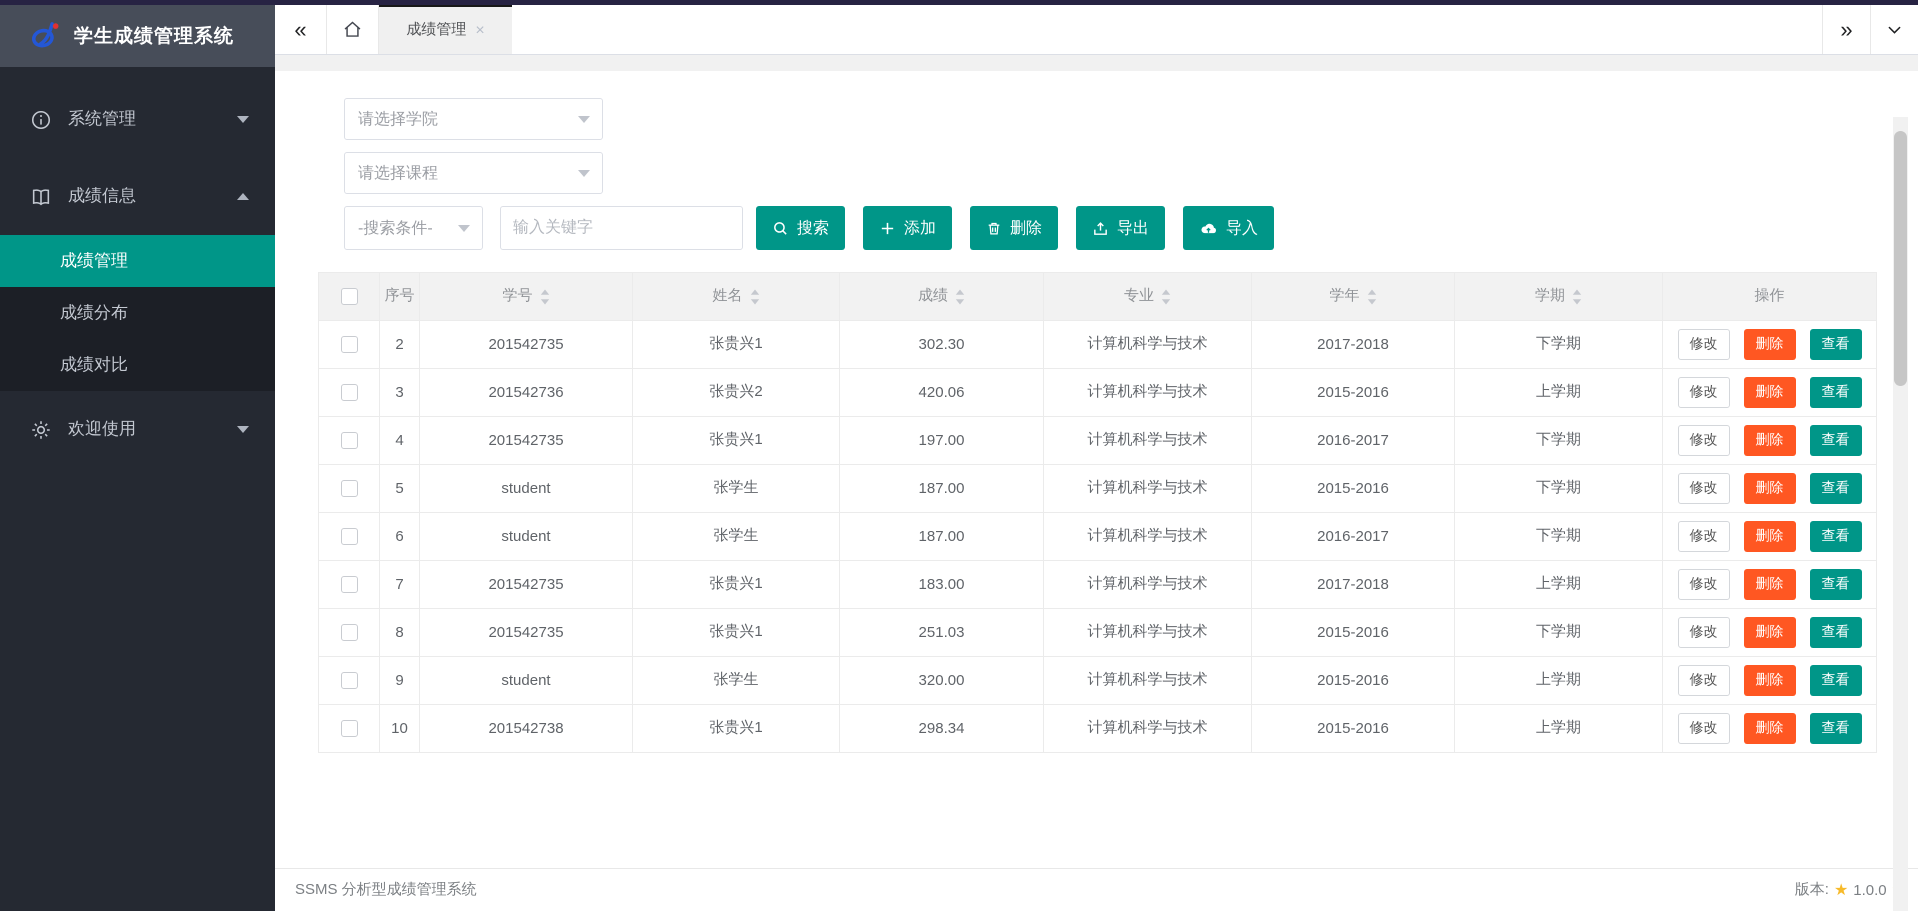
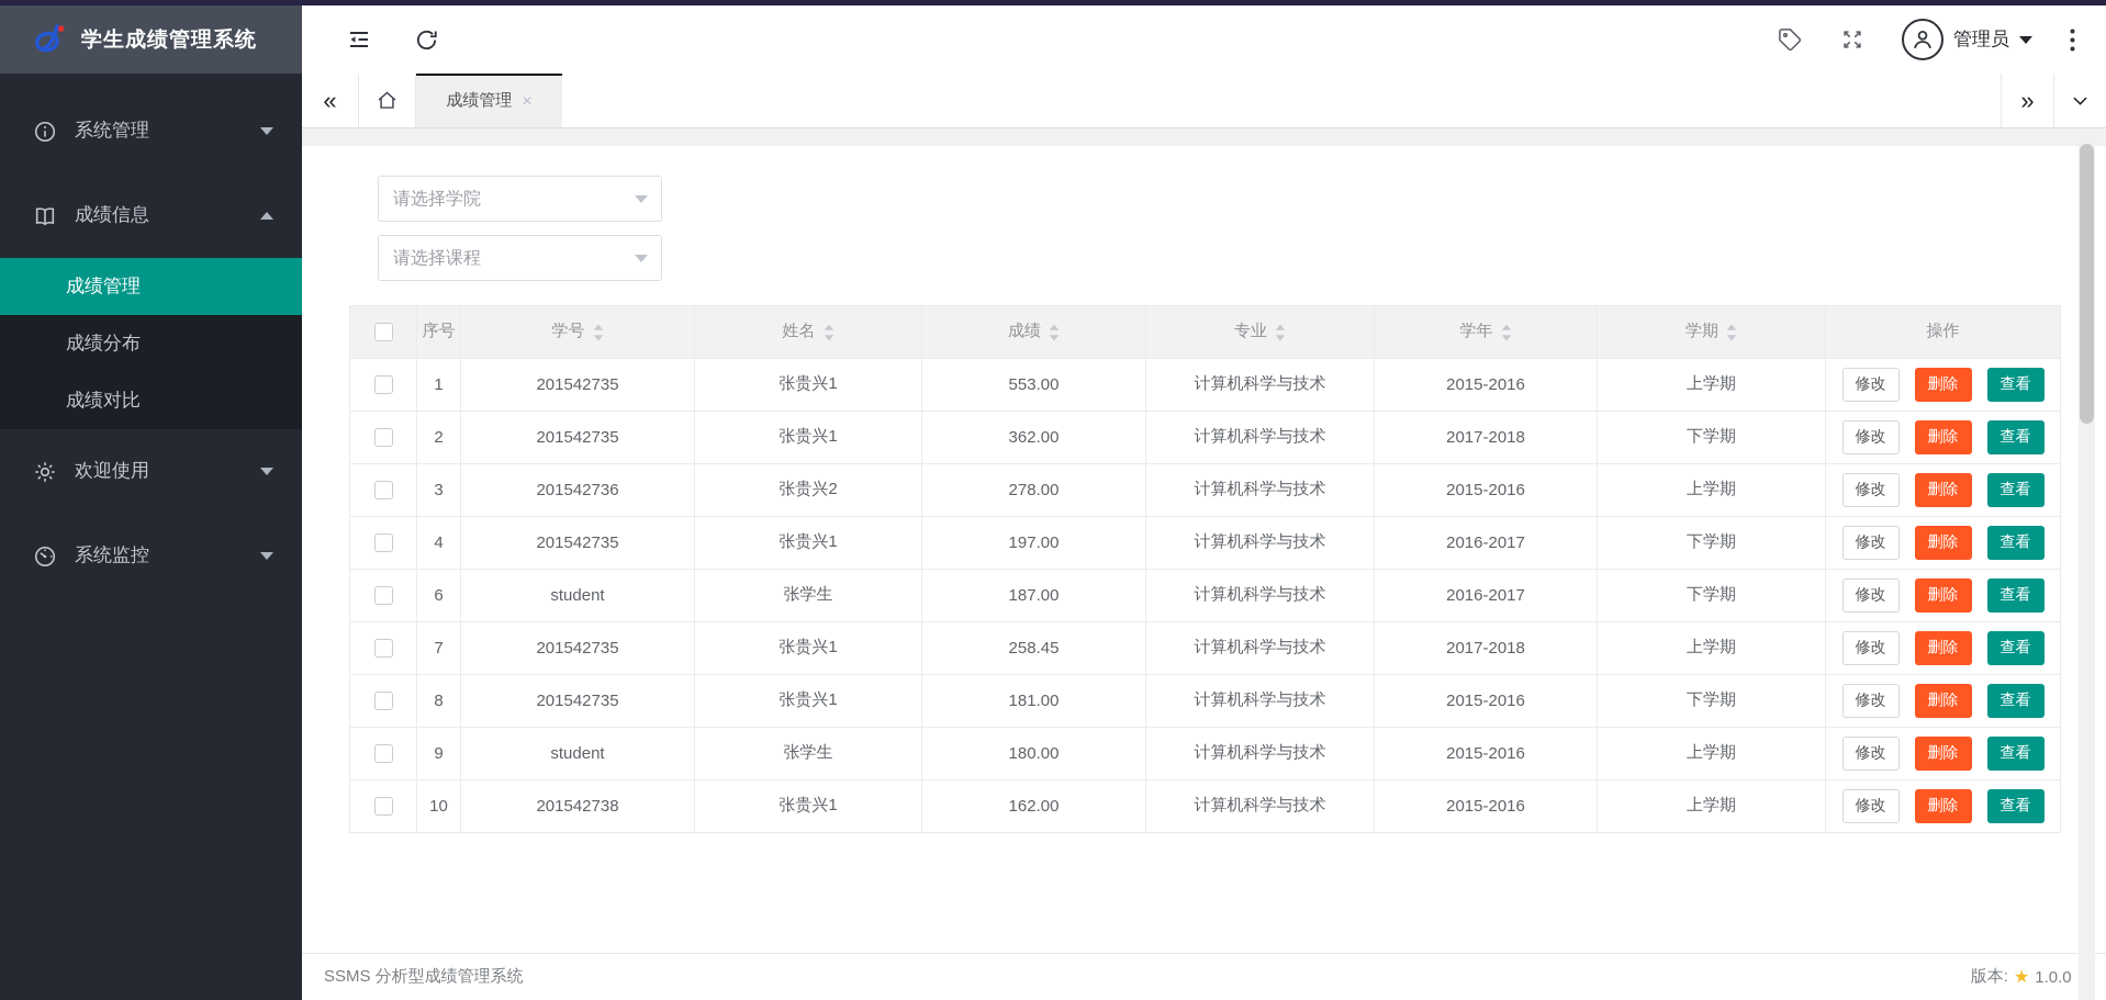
  学生成绩管理系统
  系统管理
  成绩信息
  成绩管理
  成绩分布
  成绩对比
  欢迎使用
+ 系统监控
+ 管理员
  «
  成绩管理
  ×
  »
  请选择学院
  请选择课程
- -搜索条件-
- 输入关键字
- 搜索
- 添加
- 删除
- 导出
- 导入
  	序号	学号	姓名	成绩	专业	学年	学期	操作
+ 	1	201542735	张贵兴1	553.00	计算机科学与技术	2015-2016	上学期	修改 删除 查看
- 	2	201542735	张贵兴1	302.30	计算机科学与技术	2017-2018	下学期	修改 删除 查看
+ 	2	201542735	张贵兴1	362.00	计算机科学与技术	2017-2018	下学期	修改 删除 查看
- 	3	201542736	张贵兴2	420.06	计算机科学与技术	2015-2016	上学期	修改 删除 查看
+ 	3	201542736	张贵兴2	278.00	计算机科学与技术	2015-2016	上学期	修改 删除 查看
  	4	201542735	张贵兴1	197.00	计算机科学与技术	2016-2017	下学期	修改 删除 查看
- 	5	student	张学生	187.00	计算机科学与技术	2015-2016	下学期	修改 删除 查看
  	6	student	张学生	187.00	计算机科学与技术	2016-2017	下学期	修改 删除 查看
- 	7	201542735	张贵兴1	183.00	计算机科学与技术	2017-2018	上学期	修改 删除 查看
+ 	7	201542735	张贵兴1	258.45	计算机科学与技术	2017-2018	上学期	修改 删除 查看
- 	8	201542735	张贵兴1	251.03	计算机科学与技术	2015-2016	下学期	修改 删除 查看
+ 	8	201542735	张贵兴1	181.00	计算机科学与技术	2015-2016	下学期	修改 删除 查看
- 	9	student	张学生	320.00	计算机科学与技术	2015-2016	上学期	修改 删除 查看
+ 	9	student	张学生	180.00	计算机科学与技术	2015-2016	上学期	修改 删除 查看
- 	10	201542738	张贵兴1	298.34	计算机科学与技术	2015-2016	上学期	修改 删除 查看
+ 	10	201542738	张贵兴1	162.00	计算机科学与技术	2015-2016	上学期	修改 删除 查看
  SSMS 分析型成绩管理系统
  版本:
  ★
  1.0.0
